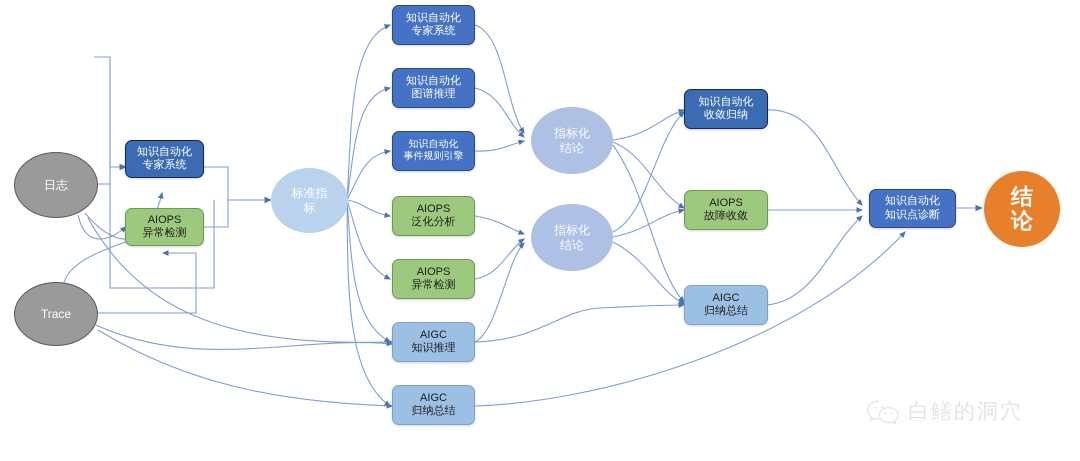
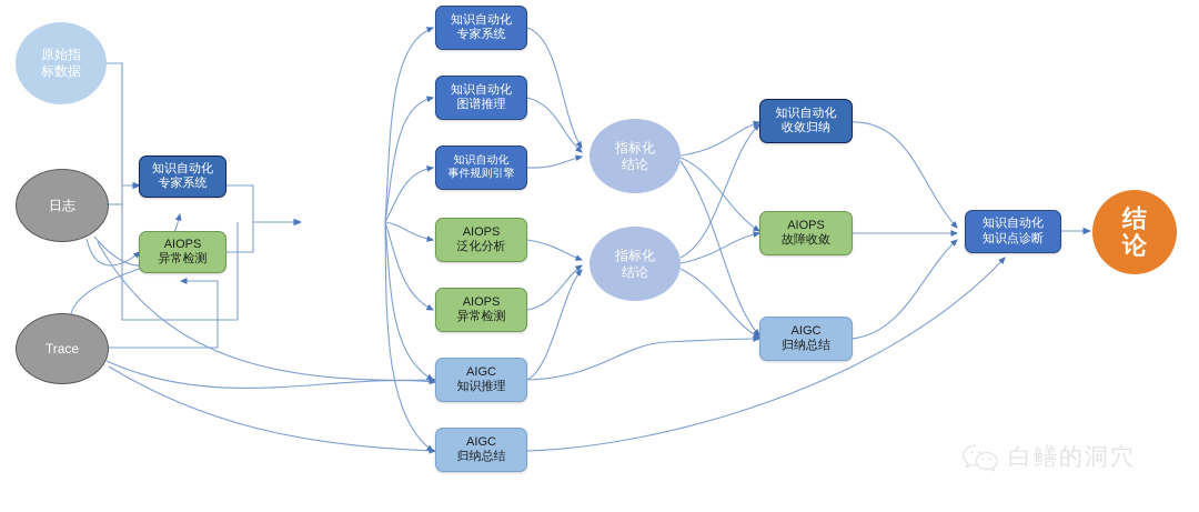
+ 原始指
+ 标数据
  日志
  Trace
  知识自动化
  专家系统
  AIOPS
  异常检测
- 标准指
- 标
  知识自动化
  专家系统
  知识自动化
  图谱推理
  知识自动化
  事件规则引擎
  AIOPS
  泛化分析
  AIOPS
  异常检测
  AIGC
  知识推理
  AIGC
  归纳总结
  指标化
  结论
  指标化
  结论
  知识自动化
  收敛归纳
  AIOPS
  故障收敛
  AIGC
  归纳总结
  知识自动化
  知识点诊断
  结
  论
  白鳝的洞穴
